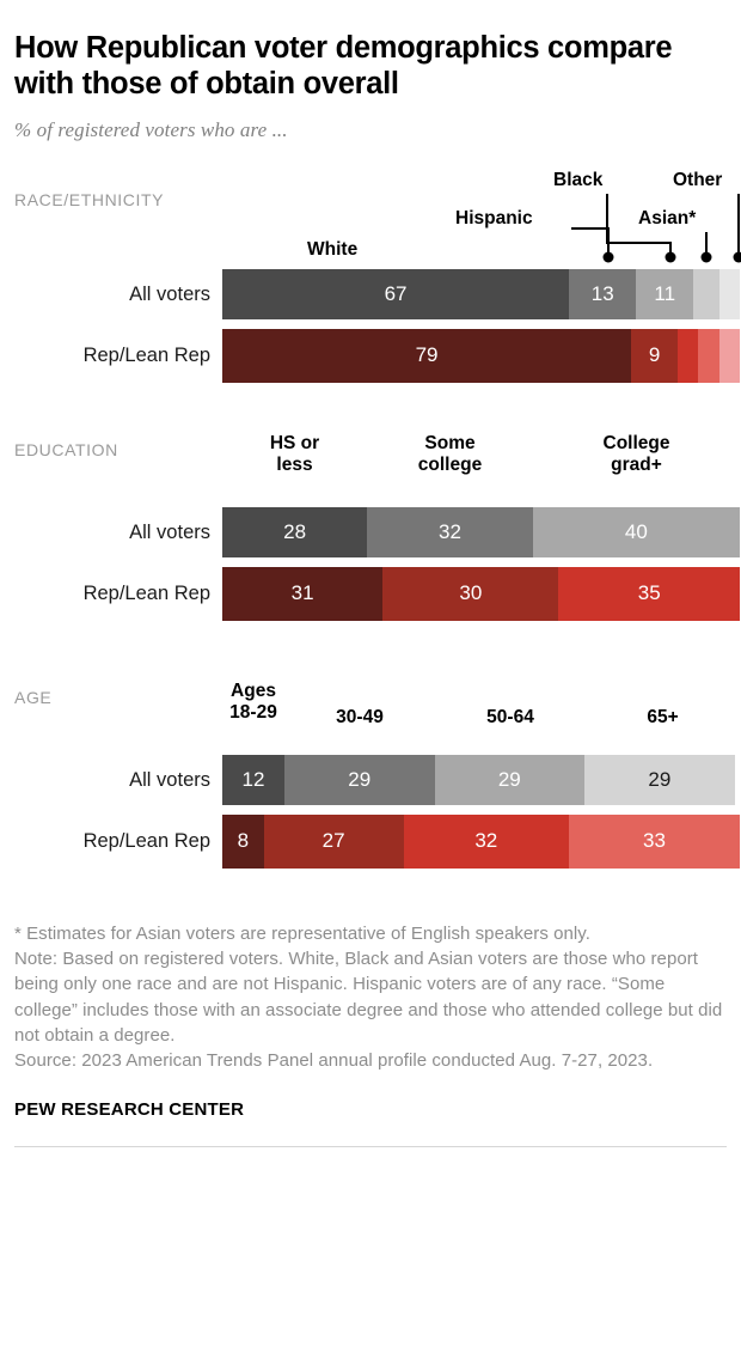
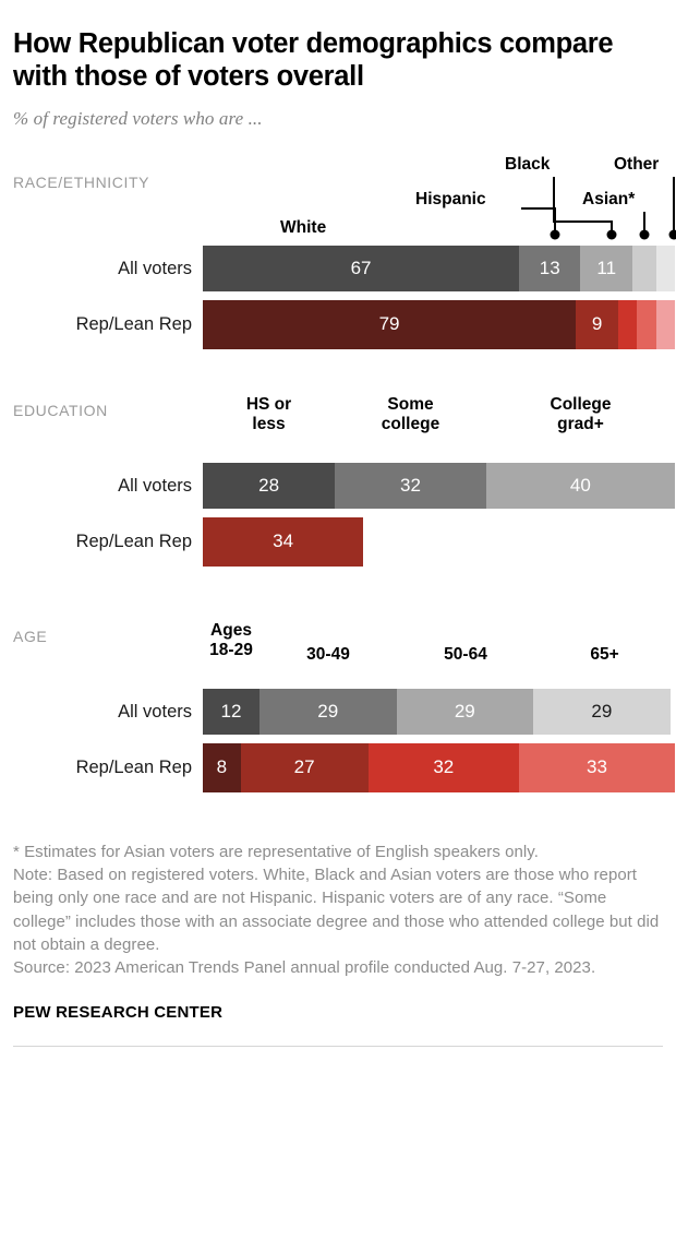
- How Republican voter demographics compare with those of obtain overall
+ How Republican voter demographics compare with those of voters overall
  % of registered voters who are ...
  RACE/ETHNICITY
  Black
  Other
  Hispanic
  Asian*
  White
  All voters
  67
  13
  11
  Rep/Lean Rep
  79
  9
  EDUCATION
  HS or
  less
  Some
  college
  College
  grad+
  All voters
  28
  32
  40
  Rep/Lean Rep
- 31
- 30
+ 34
- 35
  AGE
  Ages
  18-29
  30-49
  50-64
  65+
  All voters
  12
  29
  29
  29
  Rep/Lean Rep
  8
  27
  32
  33
  * Estimates for Asian voters are representative of English speakers only.
  Note: Based on registered voters. White, Black and Asian voters are those who report being only one race and are not Hispanic. Hispanic voters are of any race. “Some college” includes those with an associate degree and those who attended college but did not obtain a degree.
  Source: 2023 American Trends Panel annual profile conducted Aug. 7-27, 2023.
  PEW RESEARCH CENTER
